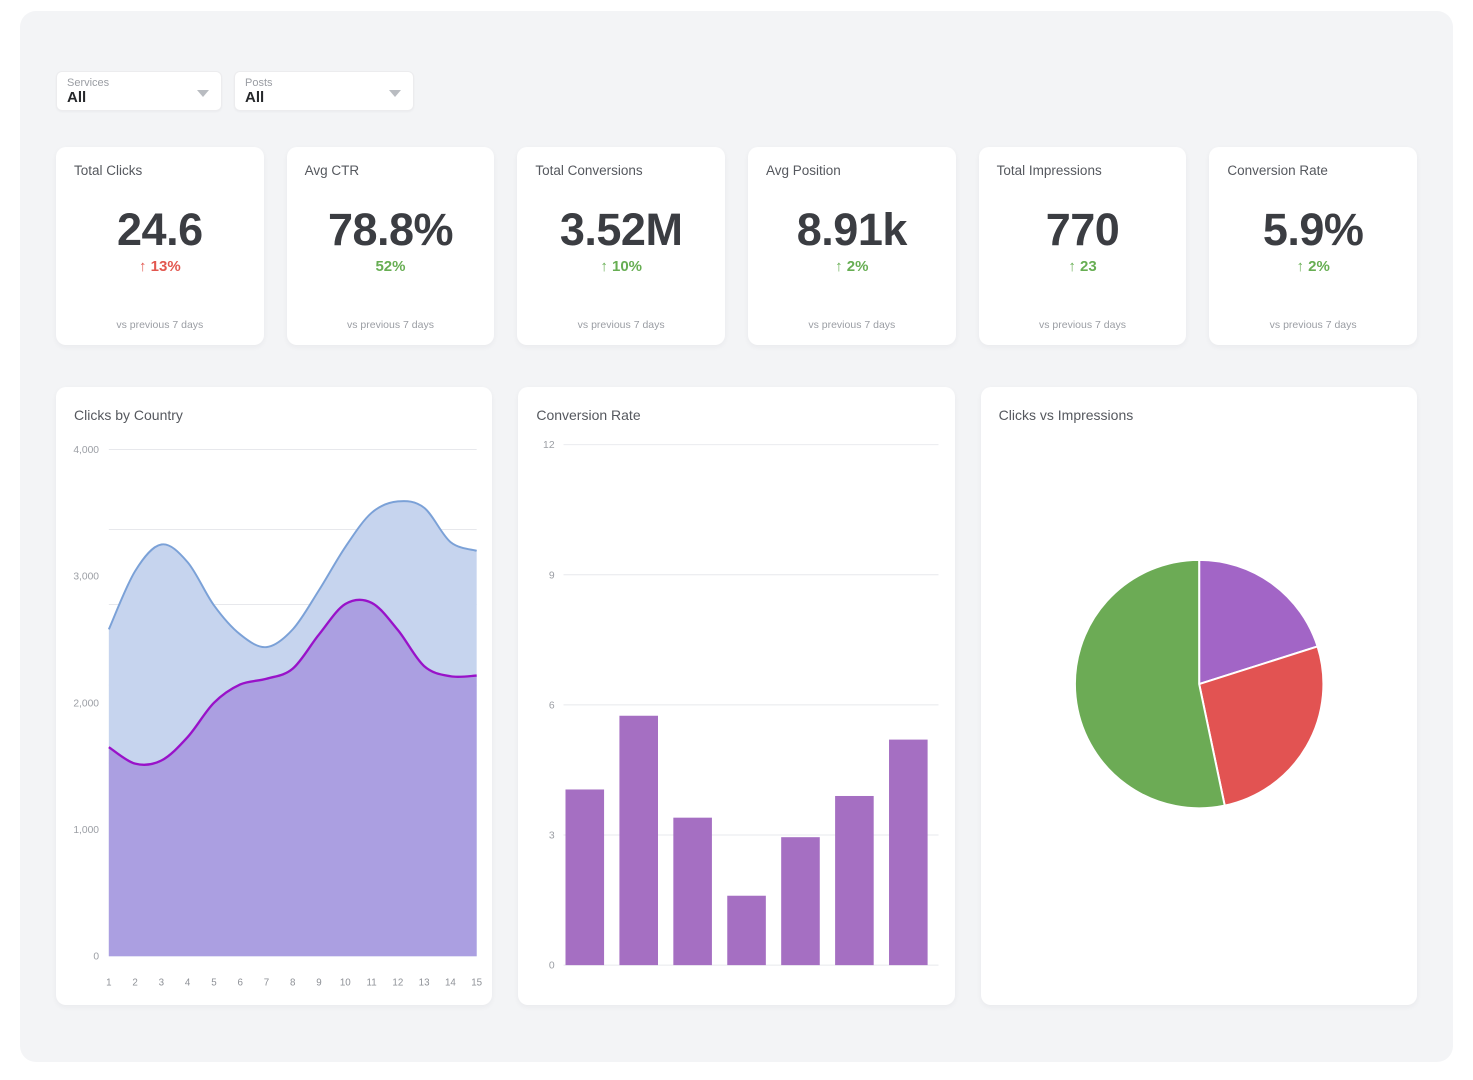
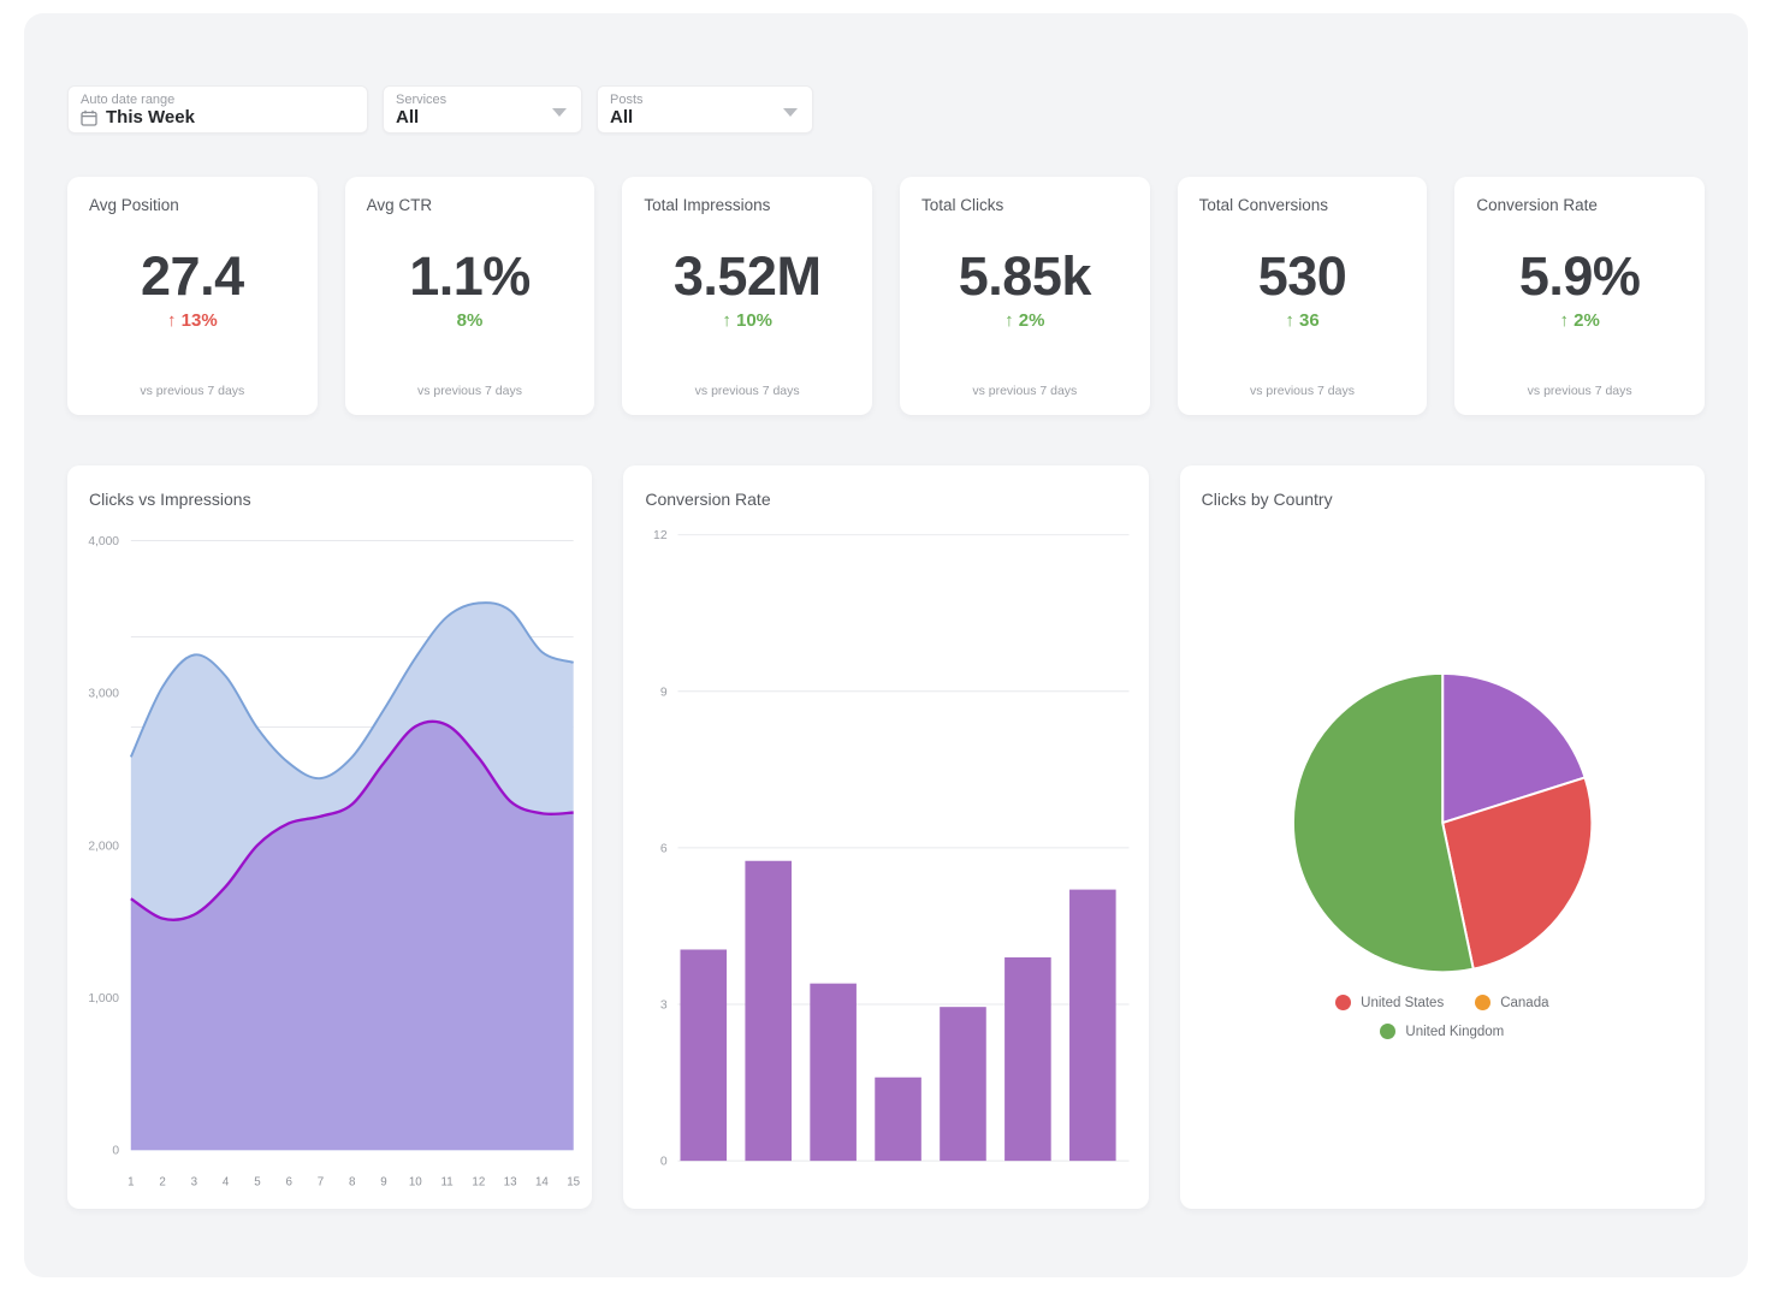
+ Auto date range
+ This Week
  Services
  All
  Posts
  All
- Total Clicks
+ Avg Position
- 24.6
+ 27.4
  ↑ 13%
  vs previous 7 days
  Avg CTR
- 78.8%
+ 1.1%
- 52%
+ 8%
  vs previous 7 days
- Total Conversions
+ Total Impressions
  3.52M
  ↑ 10%
  vs previous 7 days
- Avg Position
+ Total Clicks
- 8.91k
+ 5.85k
  ↑ 2%
  vs previous 7 days
- Total Impressions
+ Total Conversions
- 770
+ 530
- ↑ 23
+ ↑ 36
  vs previous 7 days
  Conversion Rate
  5.9%
  ↑ 2%
  vs previous 7 days
  4,000
  3,000
  2,000
  1,000
  0
  1
  2
  3
  4
  5
  6
  7
  8
  9
  10
  11
  12
  13
  14
  15
- Clicks by Country
+ Clicks vs Impressions
  12
  9
  6
  3
  0
  Conversion Rate
- Clicks vs Impressions
+ Clicks by Country
+ United States
+ Canada
+ United Kingdom
